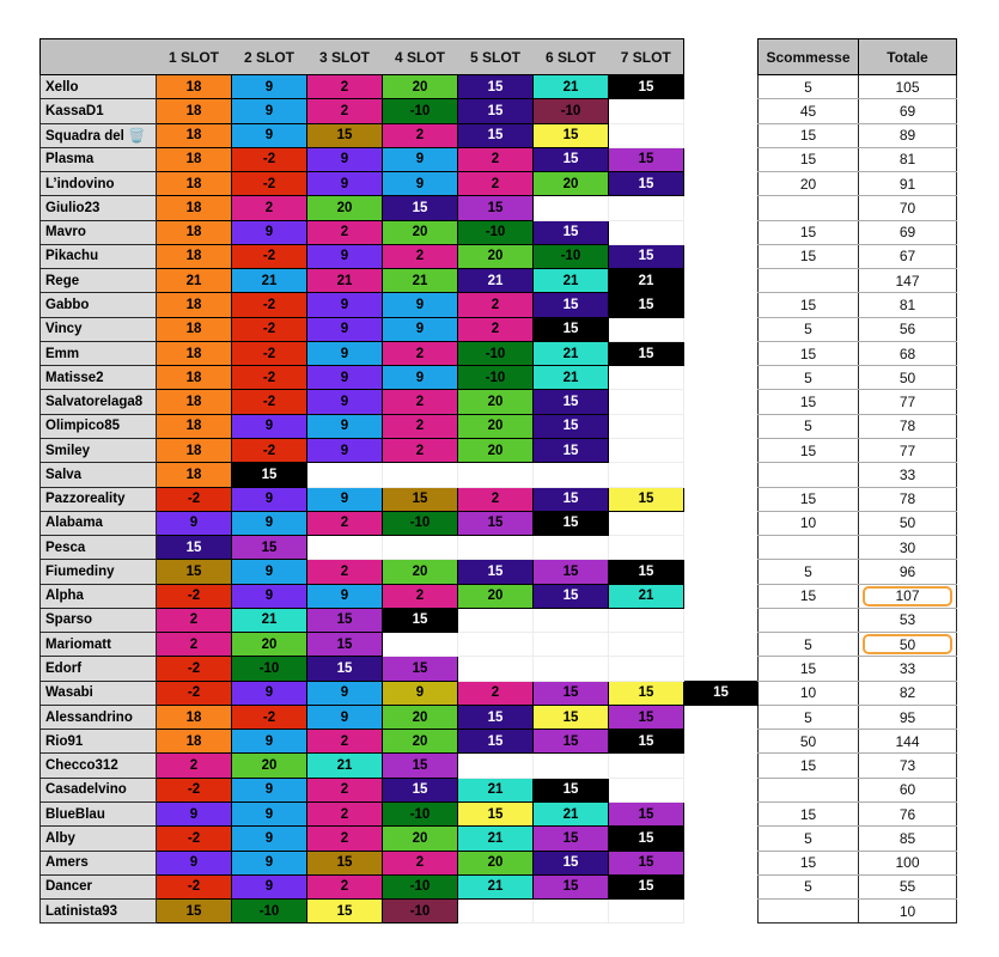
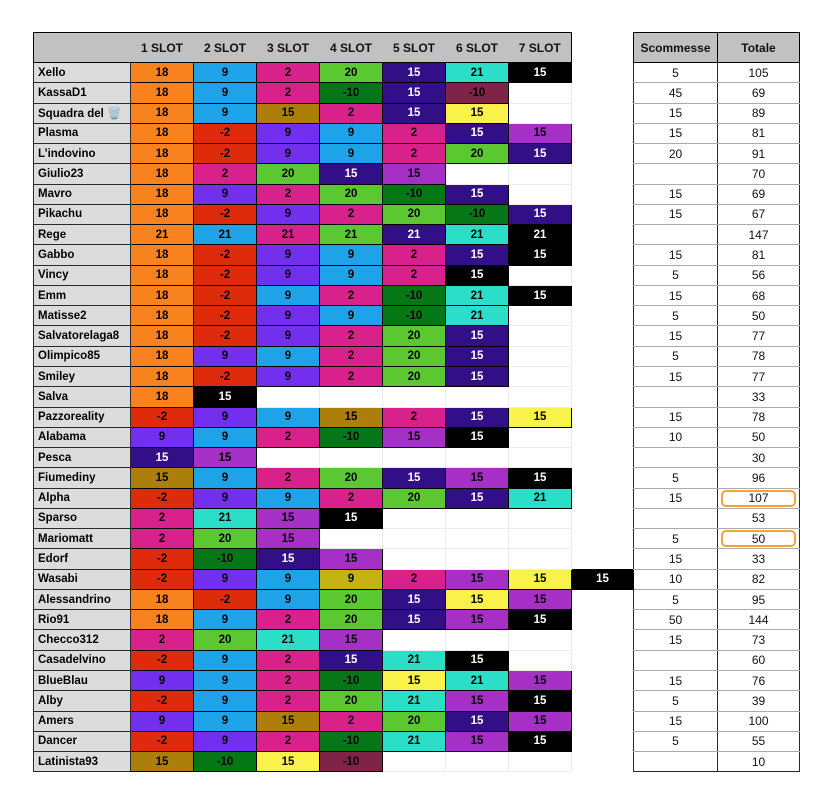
  	1 SLOT	2 SLOT	3 SLOT	4 SLOT	5 SLOT	6 SLOT	7 SLOT		Scommesse	Totale
  Xello	18	9	2	20	15	21	15		5	105
  KassaD1	18	9	2	-10	15	-10			45	69
  Squadra del 🗑️	18	9	15	2	15	15			15	89
  Plasma	18	-2	9	9	2	15	15		15	81
  L’indovino	18	-2	9	9	2	20	15		20	91
  Giulio23	18	2	20	15	15					70
  Mavro	18	9	2	20	-10	15			15	69
  Pikachu	18	-2	9	2	20	-10	15		15	67
  Rege	21	21	21	21	21	21	21			147
  Gabbo	18	-2	9	9	2	15	15		15	81
  Vincy	18	-2	9	9	2	15			5	56
  Emm	18	-2	9	2	-10	21	15		15	68
  Matisse2	18	-2	9	9	-10	21			5	50
  Salvatorelaga8	18	-2	9	2	20	15			15	77
  Olimpico85	18	9	9	2	20	15			5	78
  Smiley	18	-2	9	2	20	15			15	77
  Salva	18	15								33
  Pazzoreality	-2	9	9	15	2	15	15		15	78
  Alabama	9	9	2	-10	15	15			10	50
  Pesca	15	15								30
  Fiumediny	15	9	2	20	15	15	15		5	96
  Alpha	-2	9	9	2	20	15	21		15	107
  Sparso	2	21	15	15						53
  Mariomatt	2	20	15						5	50
  Edorf	-2	-10	15	15					15	33
  Wasabi	-2	9	9	9	2	15	15	15	10	82
  Alessandrino	18	-2	9	20	15	15	15		5	95
  Rio91	18	9	2	20	15	15	15		50	144
  Checco312	2	20	21	15					15	73
  Casadelvino	-2	9	2	15	21	15				60
  BlueBlau	9	9	2	-10	15	21	15		15	76
- Alby	-2	9	2	20	21	15	15		5	85
+ Alby	-2	9	2	20	21	15	15		5	39
  Amers	9	9	15	2	20	15	15		15	100
  Dancer	-2	9	2	-10	21	15	15		5	55
  Latinista93	15	-10	15	-10						10
